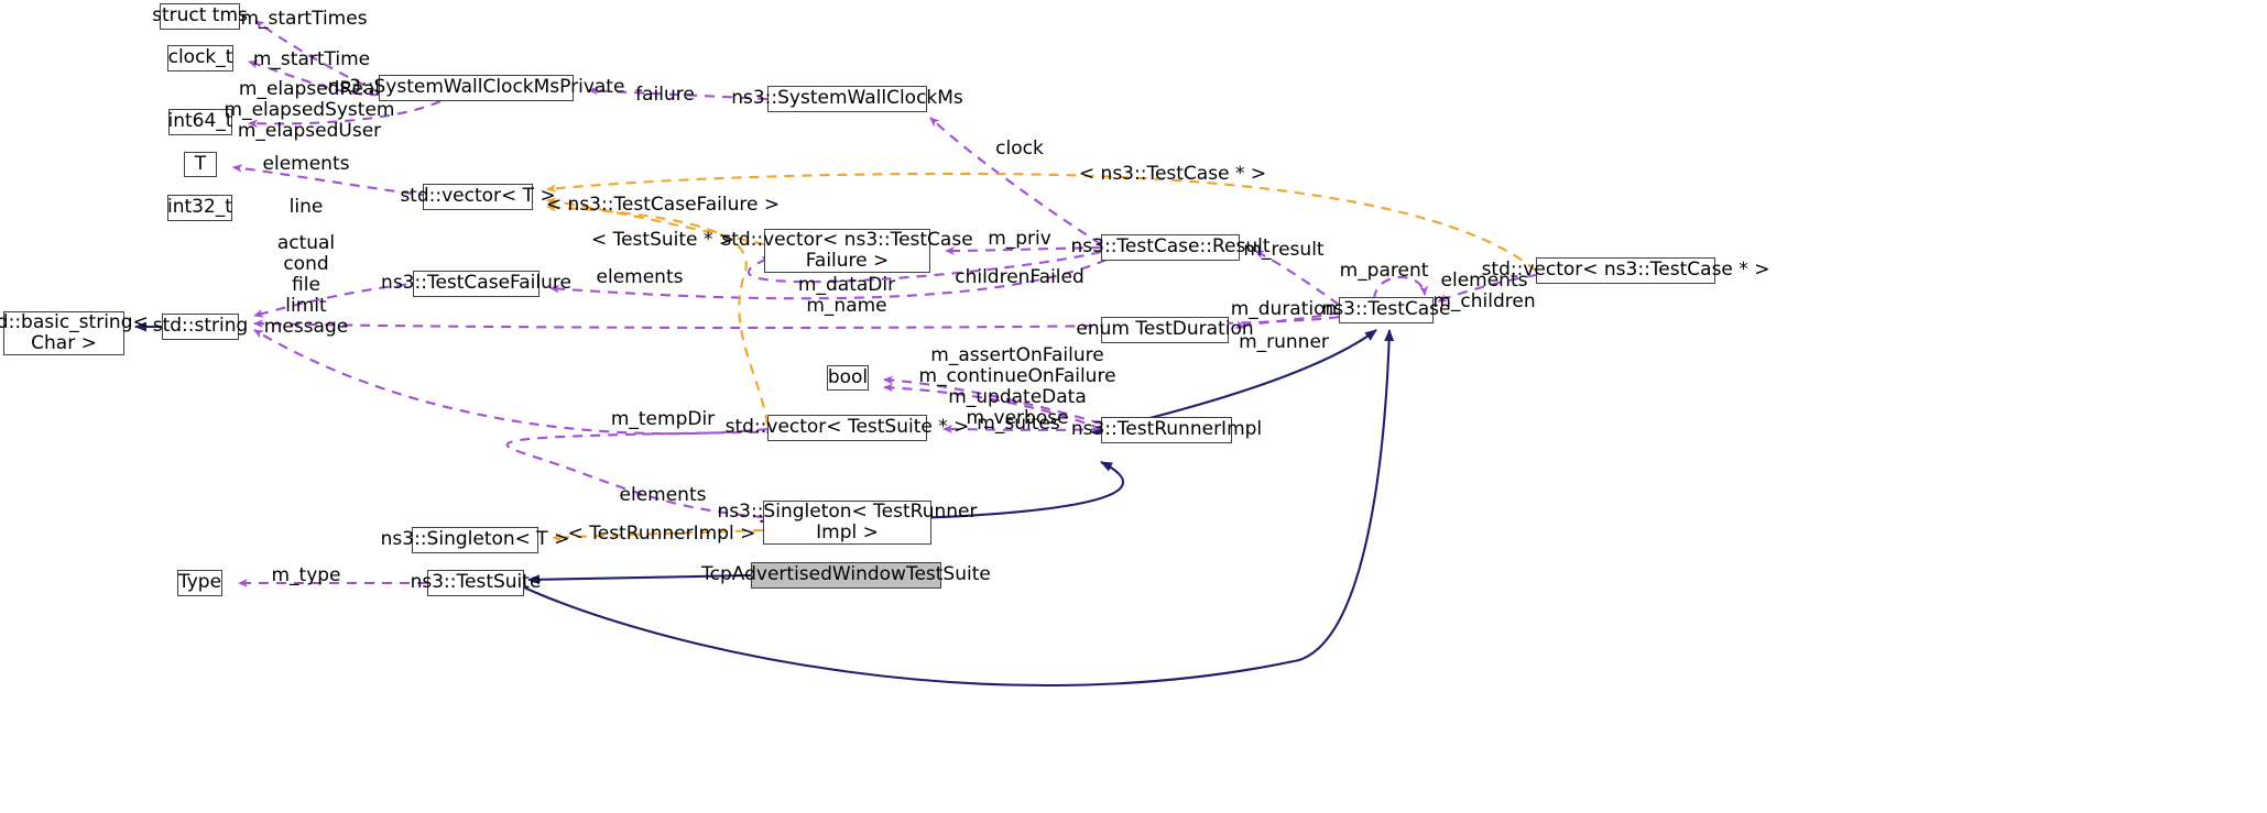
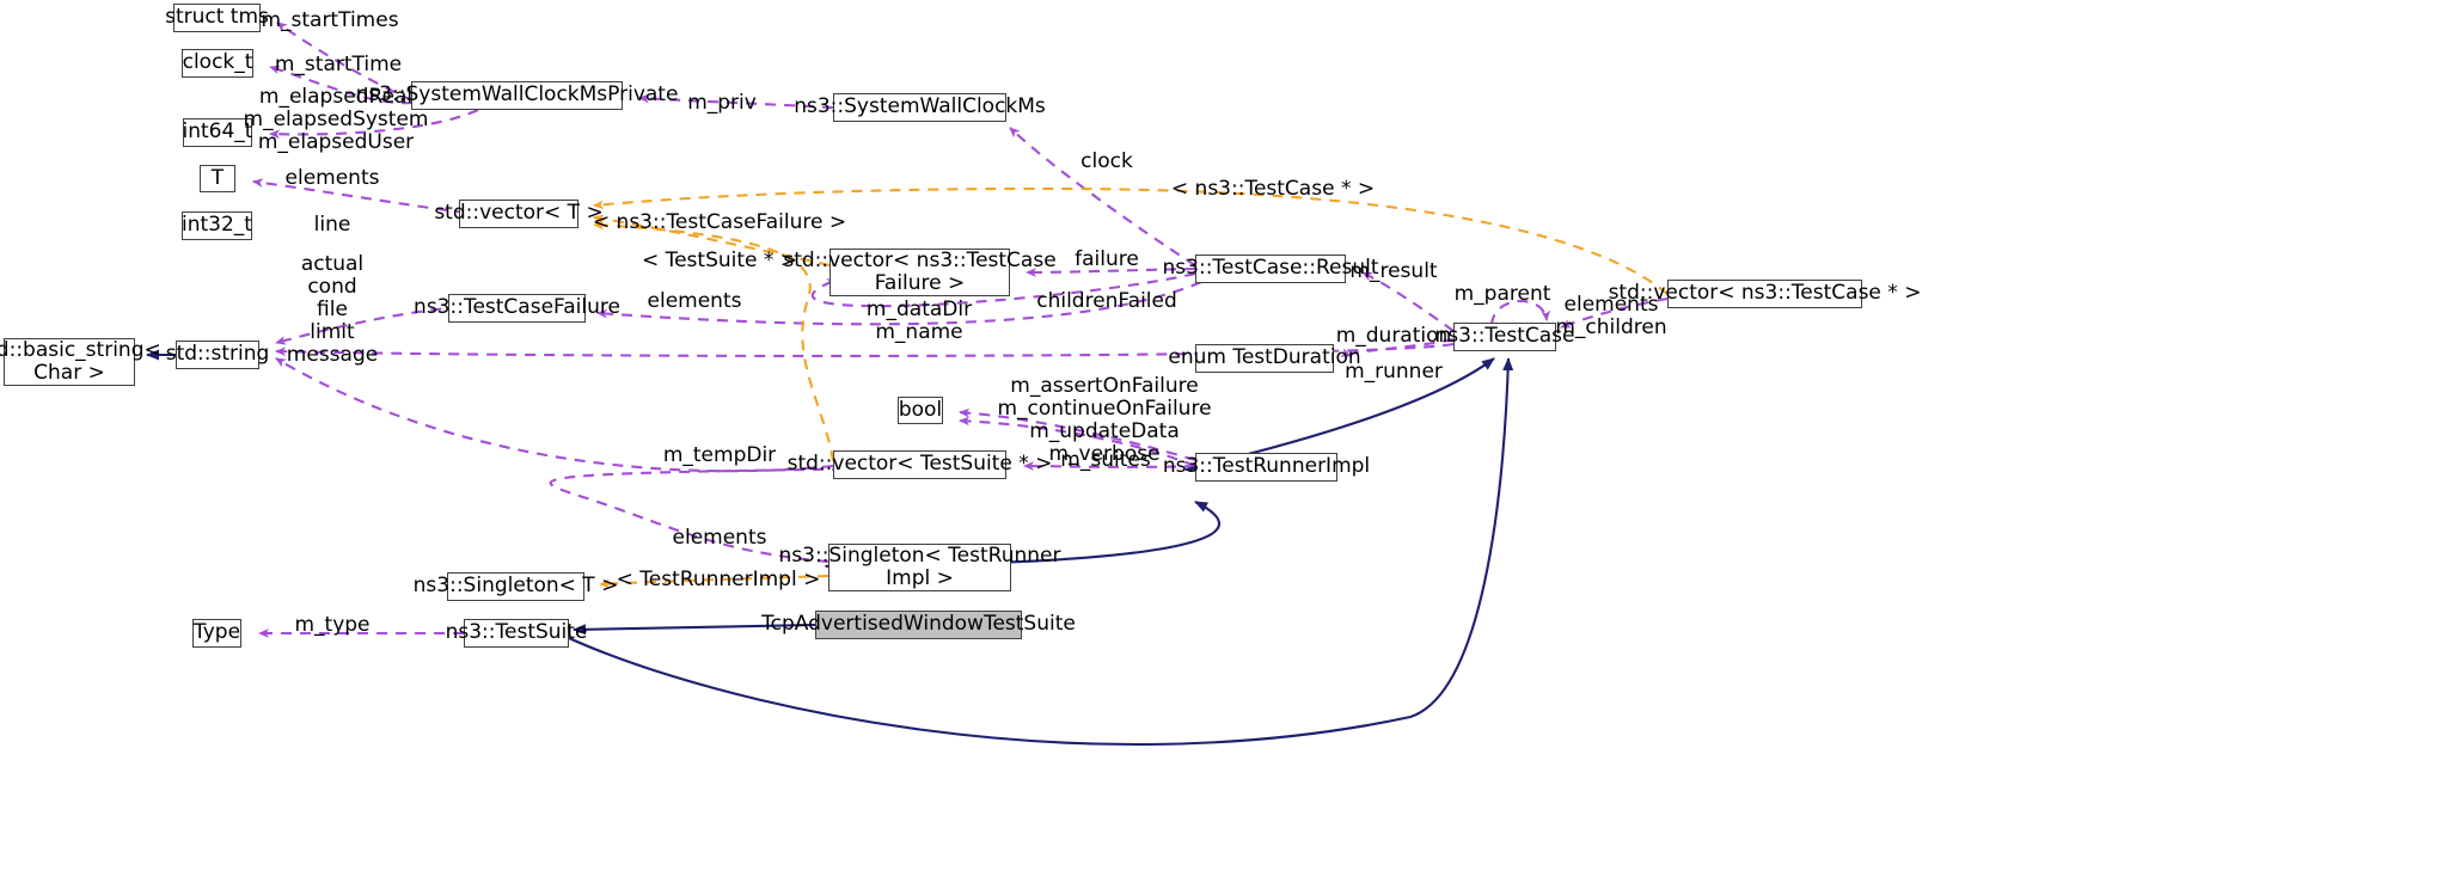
  struct tm
  clock_t
  int64_t
  SystemWallClockMsPrivate
  ns3::SystemWallClockMs
  T
  int32_t
  std::vector< T
  td::vector< ns3::TestCase
  Failure >
  ns3::TestCase::Res
  vector< ns3::TestCase * >
  ns3::TestCaseFailure
  d::basic_string<
  Char >
  std::string
  enum TestDuration
  s3::TestCa
  bool
  std::vector< TestSuite
  ns3::TestRunnerImpl
  ns3::Singleton< TestRunner
  Impl >
  ns3::Singleton< T >
  Type
  ns3::TestSuite
  TcpAdvertisedWindowTestSuite
  m_startTimes
  m_startTime
  m_elapsedReal
  m_elapsedSystem
  m_elapsedUser
- failure
+ m_priv
  elements
  clock
  < ns3::TestCase * >
  line
  < ns3::TestCaseFailure >
  < TestSuite * >
- m_priv
+ failure
  actual
  cond
  file
  limit
  message
  m_result
  elements
  m_parent
  elements
  childrenFailed
  m_dataDir
  m_name
  m_duration
  m_children
  m_runner
  m_assertOnFailure
  m_continueOnFailure
  m_updateData
  m_verbose
  m_tempDir
  m_suites
  elements
  < TestRunnerImpl >
  m_type
